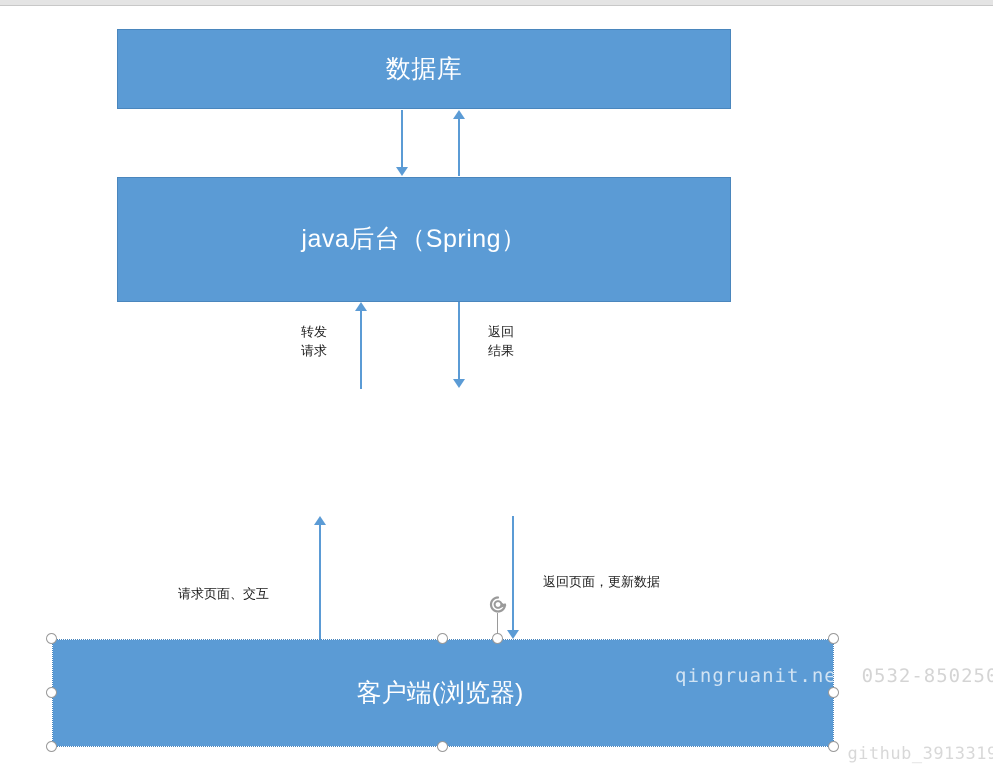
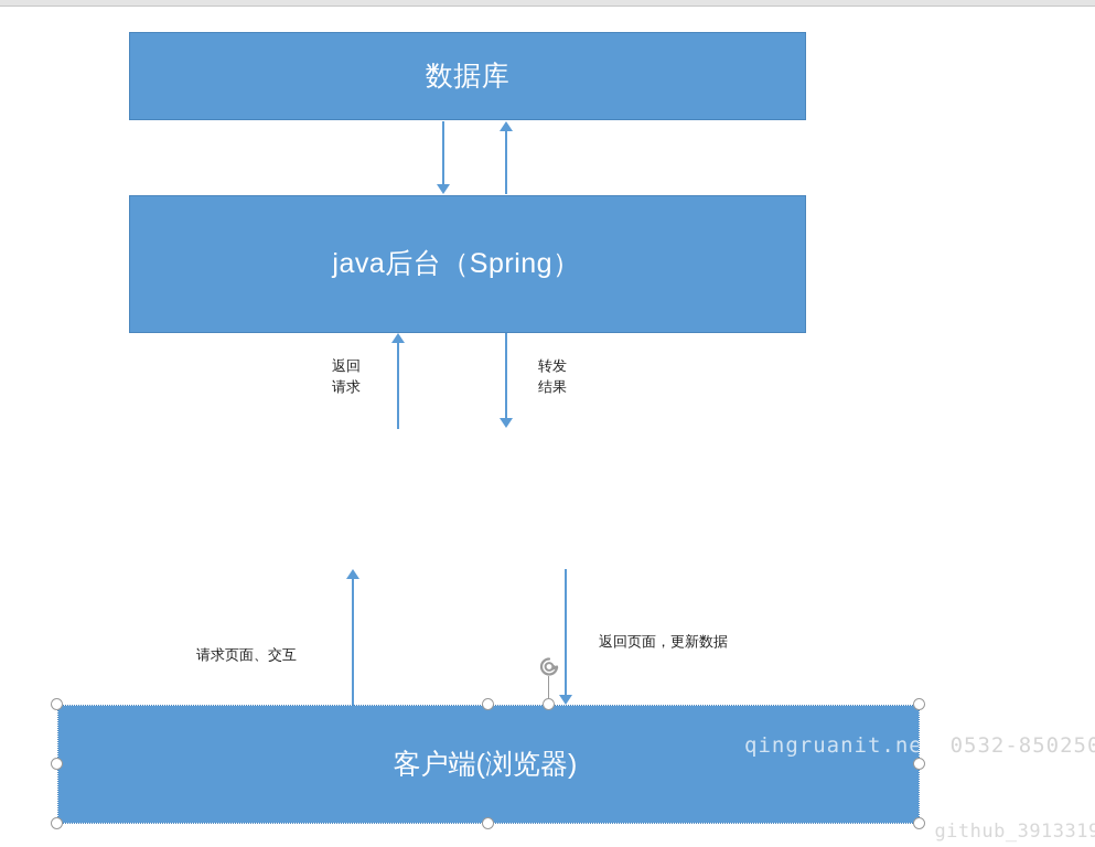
  数据库
  java后台（Spring）
- 转发
+ 返回
  请求
- 返回
+ 转发
  结果
  请求页面、交互
  返回页面，更新数据
  客户端(浏览器)
  qingruanit.net 0532-850250
  http://blog.csdn.net/github_3913319
